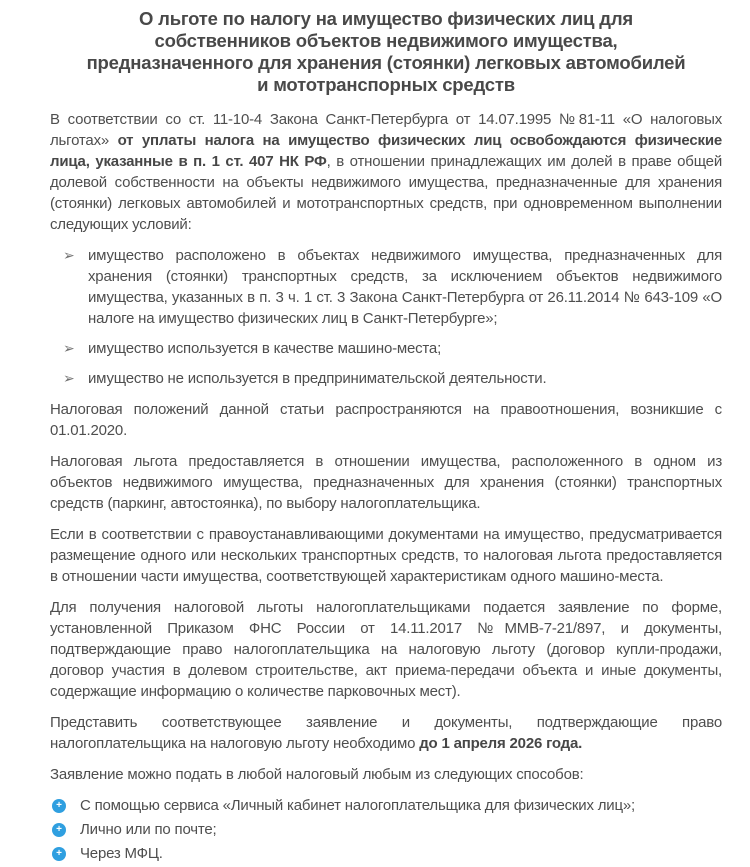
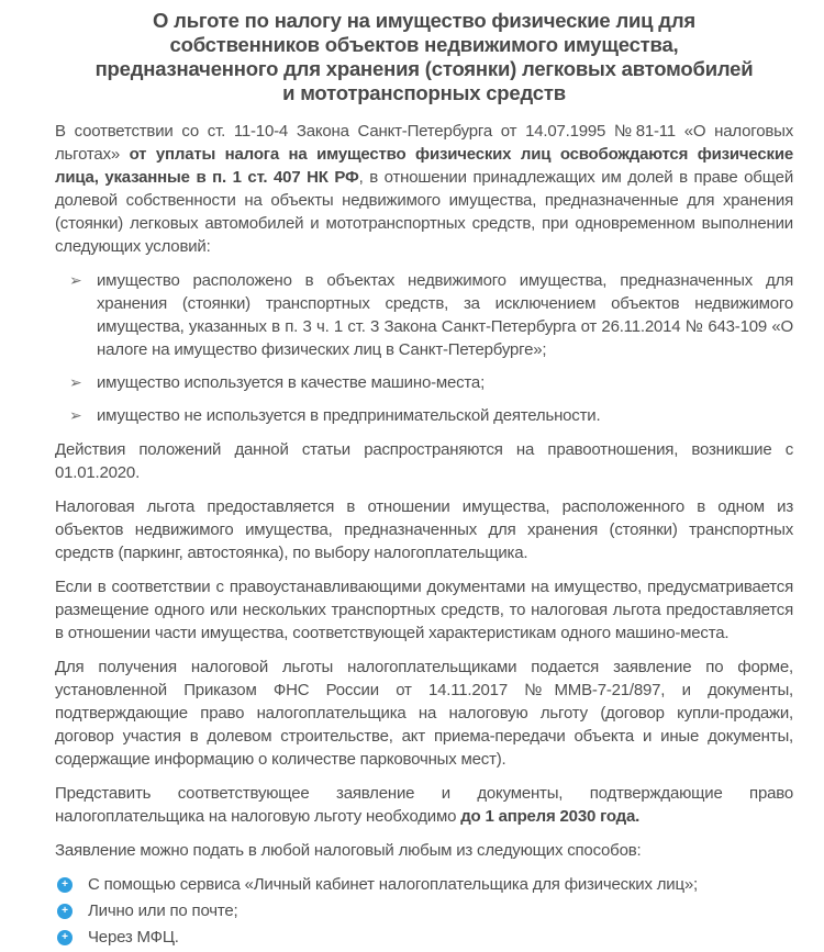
- О льготе по налогу на имущество физических лиц для
+ О льготе по налогу на имущество физические лиц для
  собственников объектов недвижимого имущества,
  предназначенного для хранения (стоянки) легковых автомобилей
  и мототранспорных средств
  В соответствии со ст. 11-10-4 Закона Санкт-Петербурга от 14.07.1995 №81-11 «О налоговых льготах» от уплаты налога на имущество физических лиц освобождаются физические лица, указанные в п. 1 ст. 407 НК РФ, в отношении принадлежащих им долей в праве общей долевой собственности на объекты недвижимого имущества, предназначенные для хранения (стоянки) легковых автомобилей и мототранспортных средств, при одновременном выполнении следующих условий:
  ➢
  имущество расположено в объектах недвижимого имущества, предназначенных для хранения (стоянки) транспортных средств, за исключением объектов недвижимого имущества, указанных в п. 3 ч. 1 ст. 3 Закона Санкт-Петербурга от 26.11.2014 № 643-109 «О налоге на имущество физических лиц в Санкт-Петербурге»;
  ➢
  имущество используется в качестве машино-места;
  ➢
  имущество не используется в предпринимательской деятельности.
- Налоговая положений данной статьи распространяются на правоотношения, возникшие с 01.01.2020.
+ Действия положений данной статьи распространяются на правоотношения, возникшие с 01.01.2020.
  Налоговая льгота предоставляется в отношении имущества, расположенного в одном из объектов недвижимого имущества, предназначенных для хранения (стоянки) транспортных средств (паркинг, автостоянка), по выбору налогоплательщика.
  Если в соответствии с правоустанавливающими документами на имущество, предусматривается размещение одного или нескольких транспортных средств, то налоговая льгота предоставляется в отношении части имущества, соответствующей характеристикам одного машино-места.
  Для получения налоговой льготы налогоплательщиками подается заявление по форме, установленной Приказом ФНС России от 14.11.2017 №ММВ-7-21/897, и документы, подтверждающие право налогоплательщика на налоговую льготу (договор купли-продажи, договор участия в долевом строительстве, акт приема-передачи объекта и иные документы, содержащие информацию о количестве парковочных мест).
- Представить соответствующее заявление и документы, подтверждающие право налогоплательщика на налоговую льготу необходимо до 1 апреля 2026 года.
+ Представить соответствующее заявление и документы, подтверждающие право налогоплательщика на налоговую льготу необходимо до 1 апреля 2030 года.
  Заявление можно подать в любой налоговый любым из следующих способов:
  +
  С помощью сервиса «Личный кабинет налогоплательщика для физических лиц»;
  +
  Лично или по почте;
  +
  Через МФЦ.
